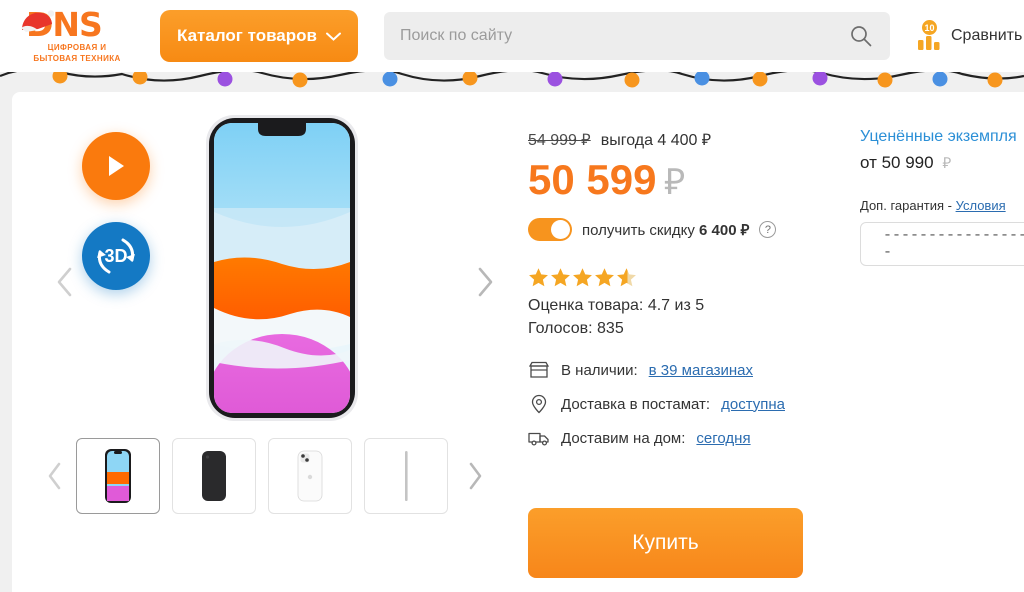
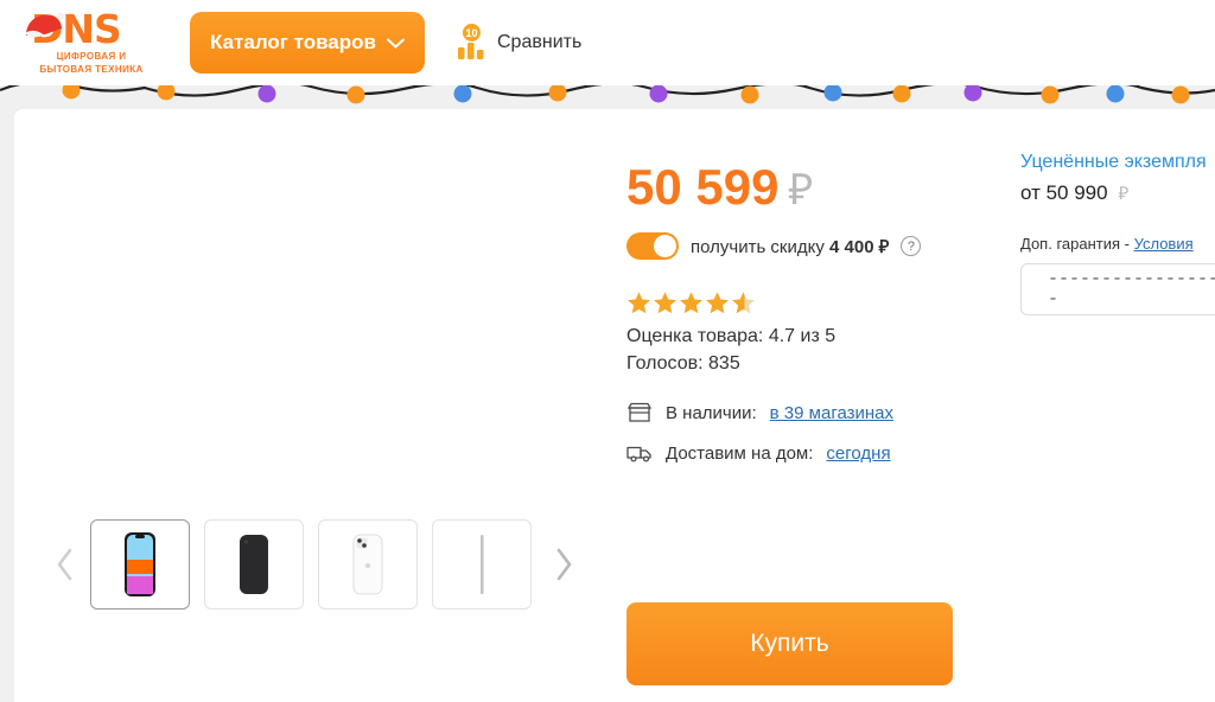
  ЦИФРОВАЯ И
  БЫТОВАЯ ТЕХНИКА
  Каталог товаров
- Поиск по сайту
  10
  Сравнить
- 3D
- 54 999 ₽
- выгода 4 400 ₽
  50 599
  ₽
- получить скидку 6 400 ₽
+ получить скидку 4 400 ₽
  ?
  Оценка товара: 4.7 из 5
  Голосов: 835
  В наличии:
  в 39 магазинах
- Доставка в постамат:
- доступна
  Доставим на дом:
  сегодня
  Уценённые экземпля
  от 50 990
  ₽
  Доп. гарантия - Условия
  -----------------
  Купить
